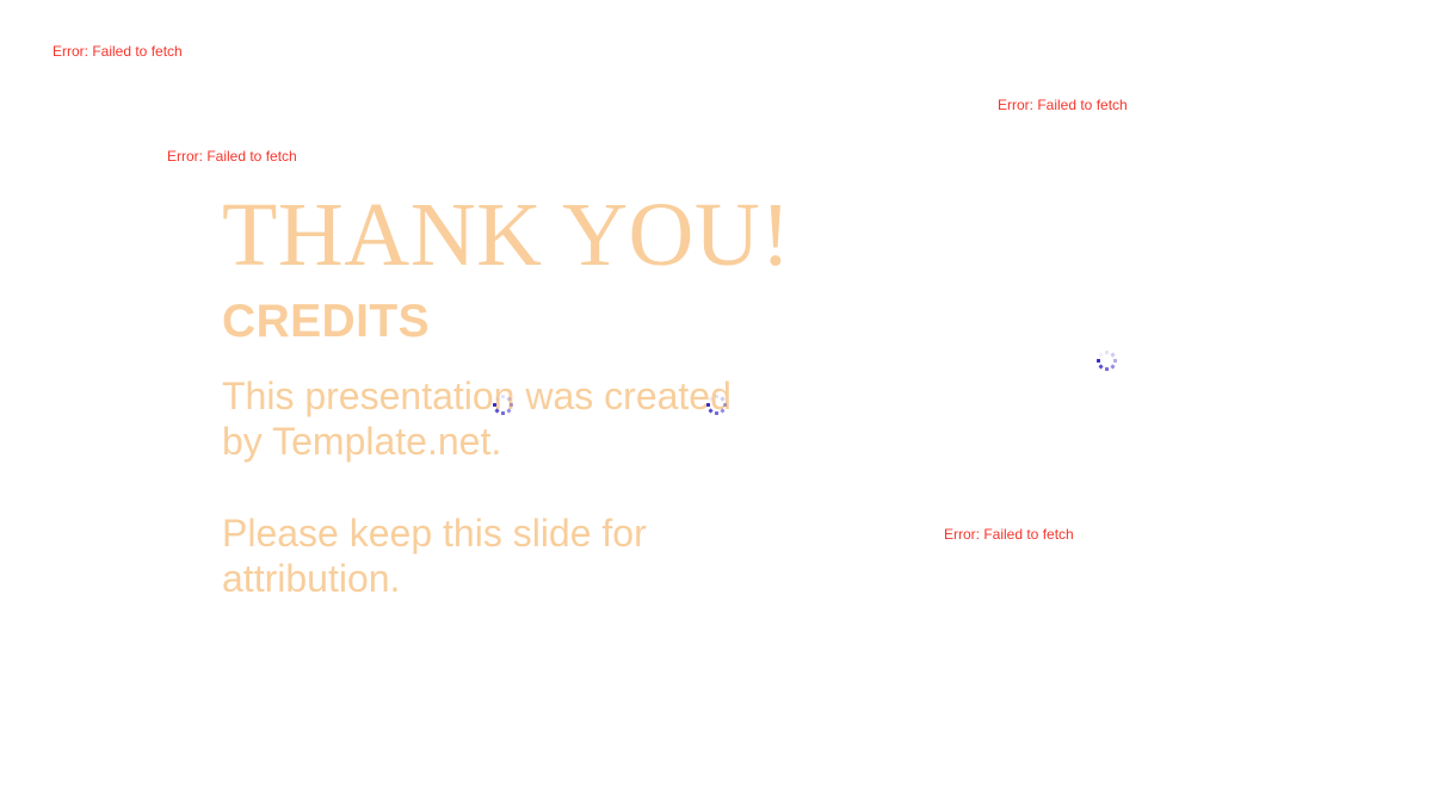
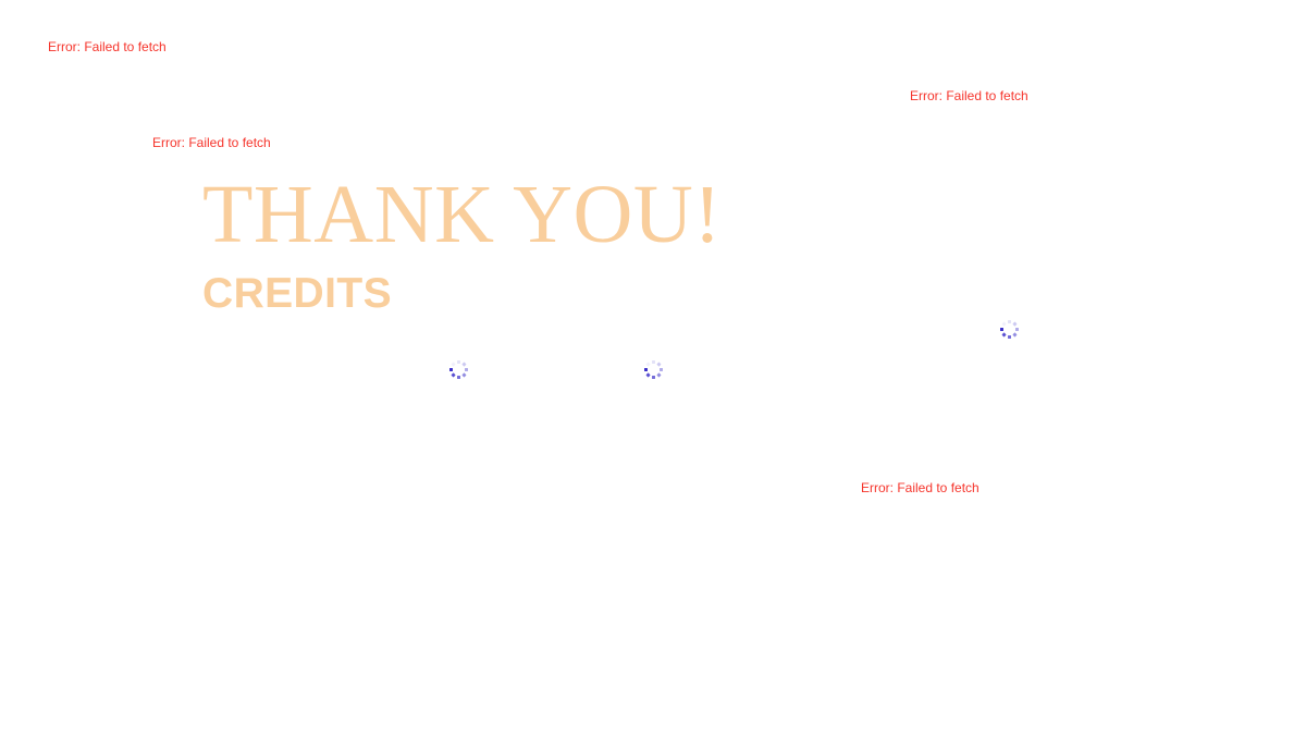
  THANK YOU!
  CREDITS
- This presentation was created by Template.net.
- Please keep this slide for attribution.
  Error: Failed to fetch
  Error: Failed to fetch
  Error: Failed to fetch
  Error: Failed to fetch
